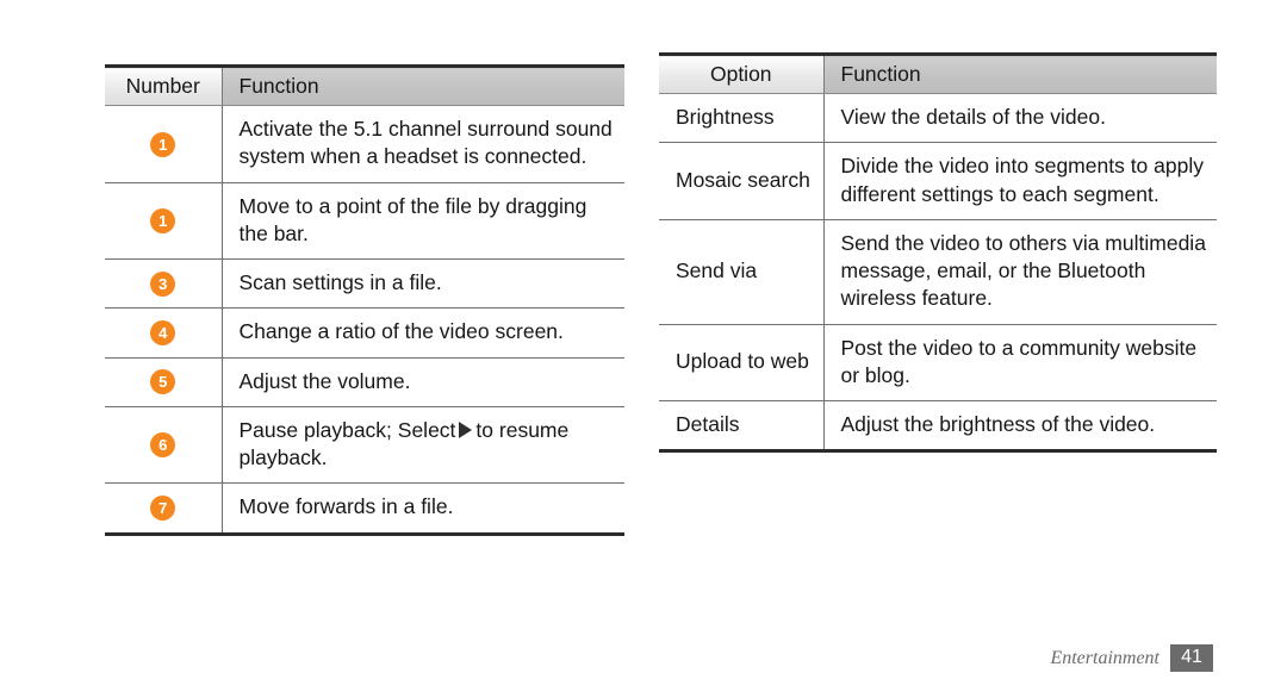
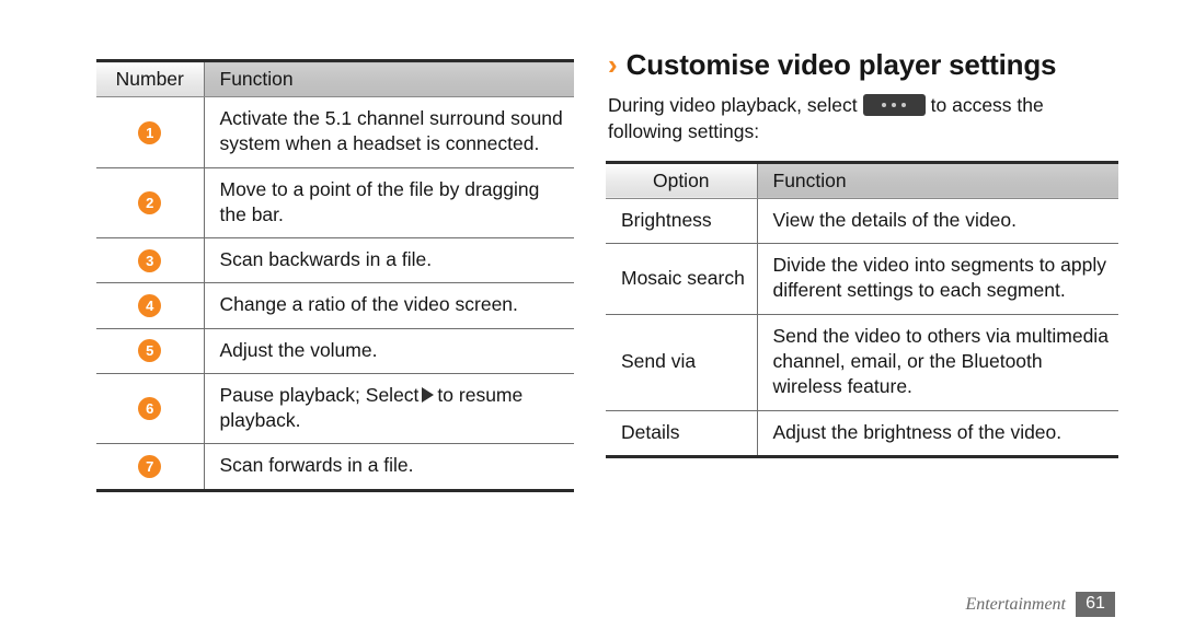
  Number	Function
  1	Activate the 5.1 channel surround sound system when a headset is connected.
- 1	Move to a point of the file by dragging the bar.
+ 2	Move to a point of the file by dragging the bar.
- 3	Scan settings in a file.
+ 3	Scan backwards in a file.
  4	Change a ratio of the video screen.
  5	Adjust the volume.
  6	Pause playback; Select to resume playback.
- 7	Move forwards in a file.
+ 7	Scan forwards in a file.
+ ›
+ Customise video player settings
+ During video playback, select to access the following settings:
  Option	Function
  Brightness	View the details of the video.
  Mosaic search	Divide the video into segments to apply different settings to each segment.
- Send via	Send the video to others via multimedia message, email, or the Bluetooth wireless feature.
+ Send via	Send the video to others via multimedia channel, email, or the Bluetooth wireless feature.
- Upload to web	Post the video to a community website or blog.
  Details	Adjust the brightness of the video.
  Entertainment
- 41
+ 61
